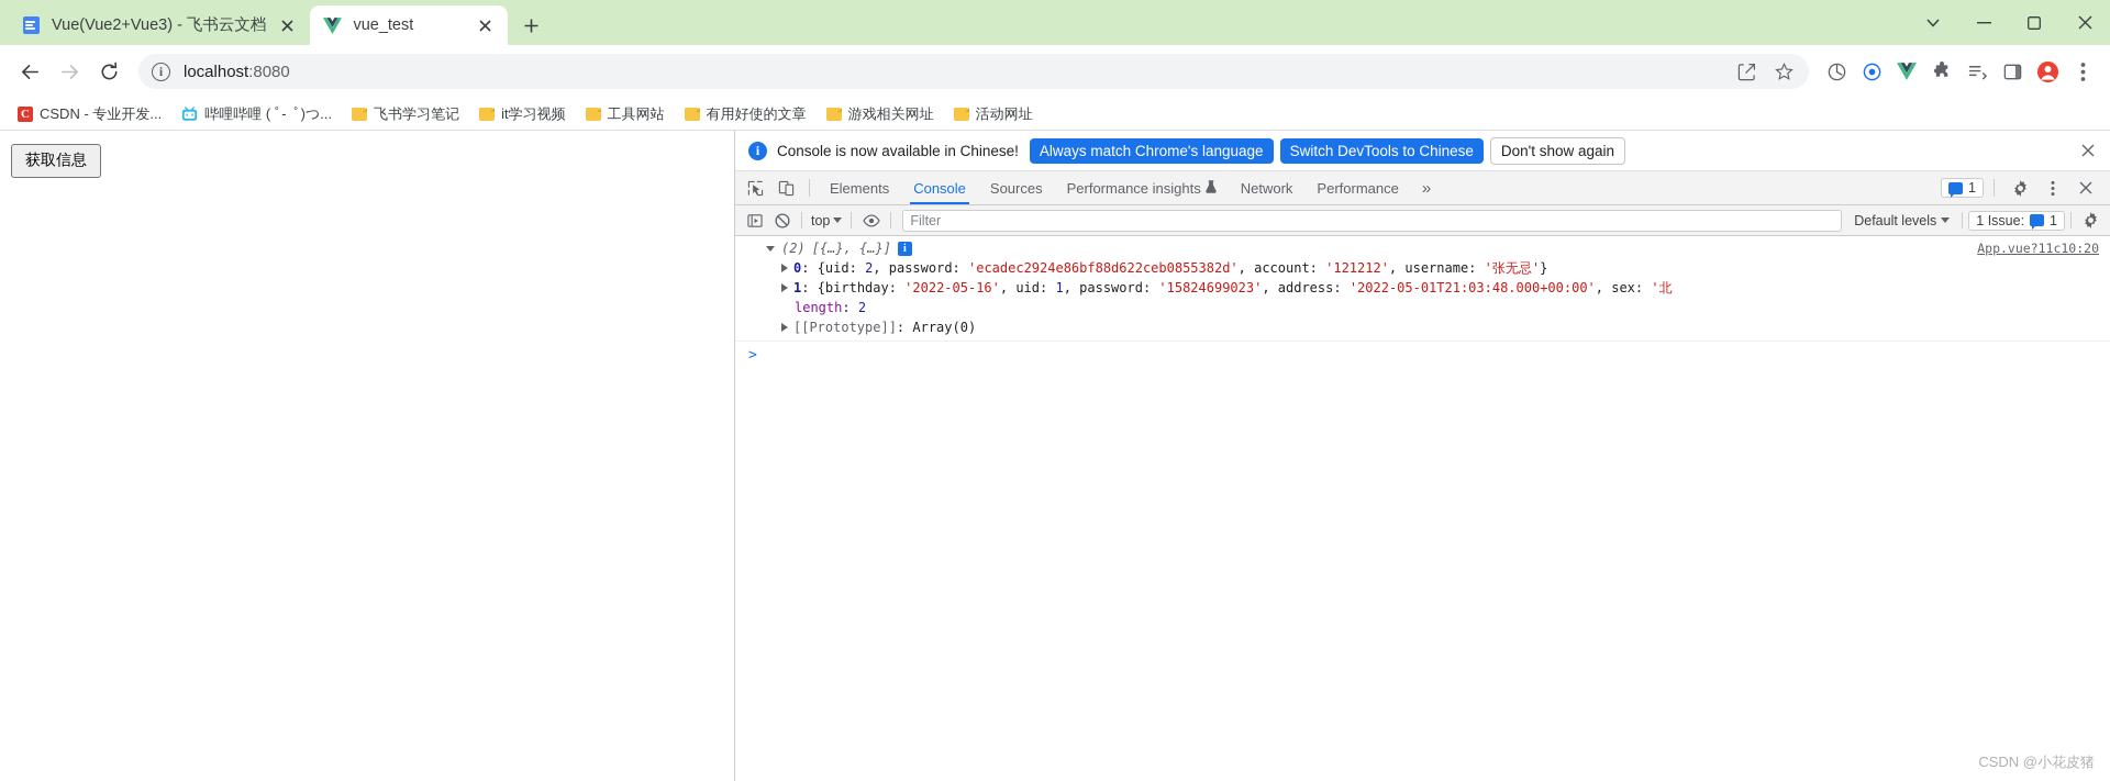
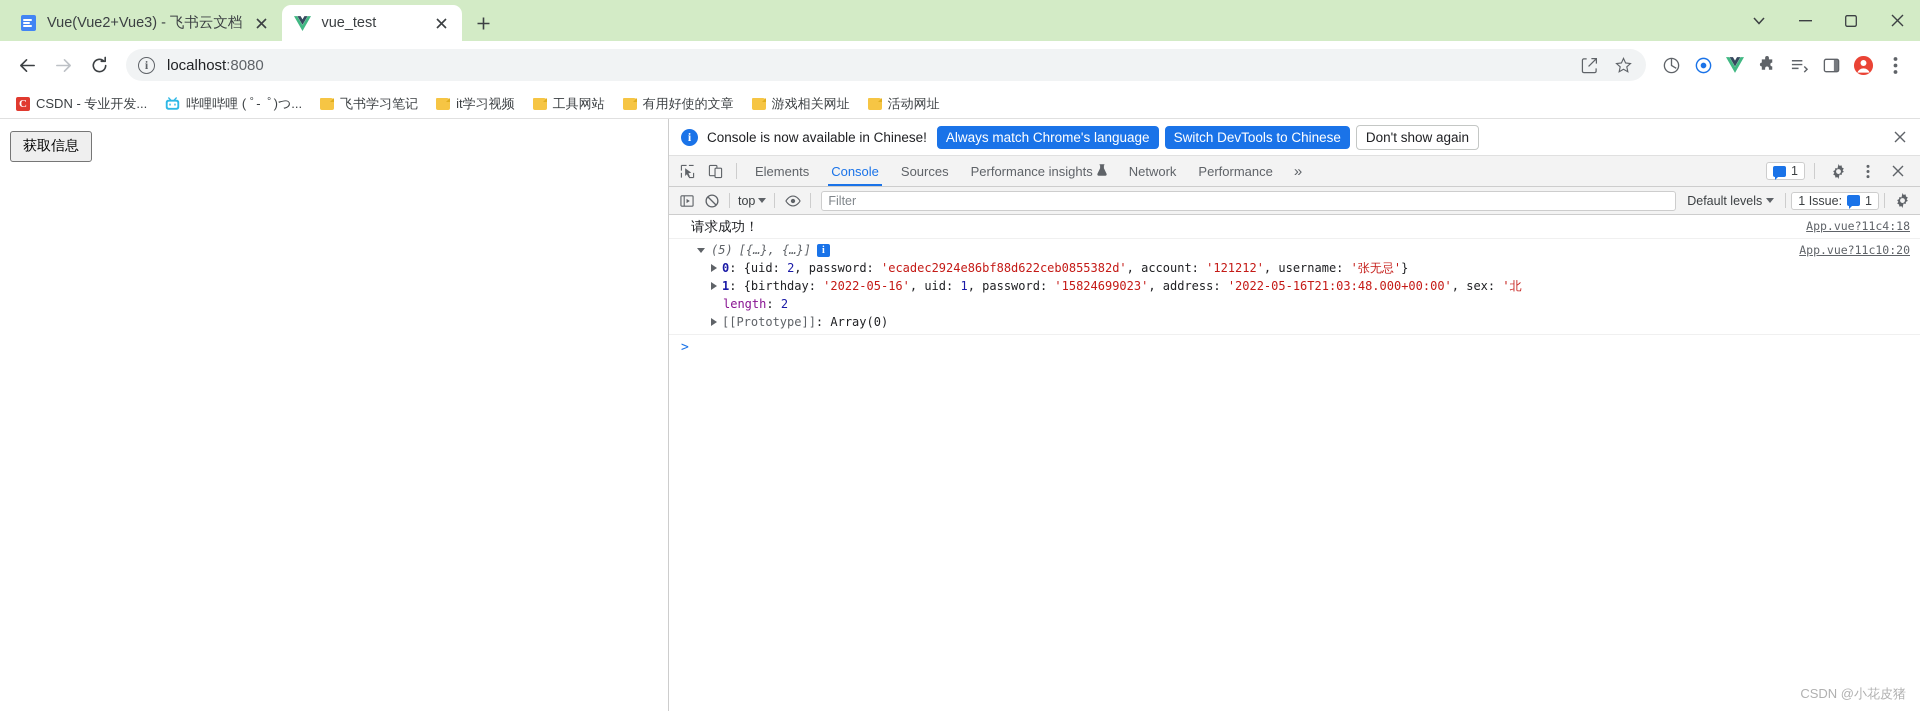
  Vue(Vue2+Vue3) - 飞书云文档
  vue_test
  i
  localhost
  :8080
  C
  CSDN - 专业开发...
  哔哩哔哩 ( ﾟ- ﾟ)つ...
  飞书学习笔记
  it学习视频
  工具网站
  有用好使的文章
  游戏相关网址
  活动网址
  获取信息
  i
  Console is now available in Chinese!
  Always match Chrome's language
  Switch DevTools to Chinese
  Don't show again
  Elements
  Console
  Sources
  Performance insights
  Network
  Performance
  »
  1
  top
  Filter
  Default levels
  1 Issue:
  1
+ 请求成功！
+ App.vue?11c4:18
  App.vue?11c10:20
- (2)
+ (5)
  [{…}, {…}]
  i
  0: {uid: 2, password: 'ecadec2924e86bf88d622ceb0855382d', account: '121212', username: '张无忌'}
- 1: {birthday: '2022-05-16', uid: 1, password: '15824699023', address: '2022-05-01T21:03:48.000+00:00', sex: '北
+ 1: {birthday: '2022-05-16', uid: 1, password: '15824699023', address: '2022-05-16T21:03:48.000+00:00', sex: '北
  length: 2
  [[Prototype]]: Array(0)
  >
  CSDN @小花皮猪
